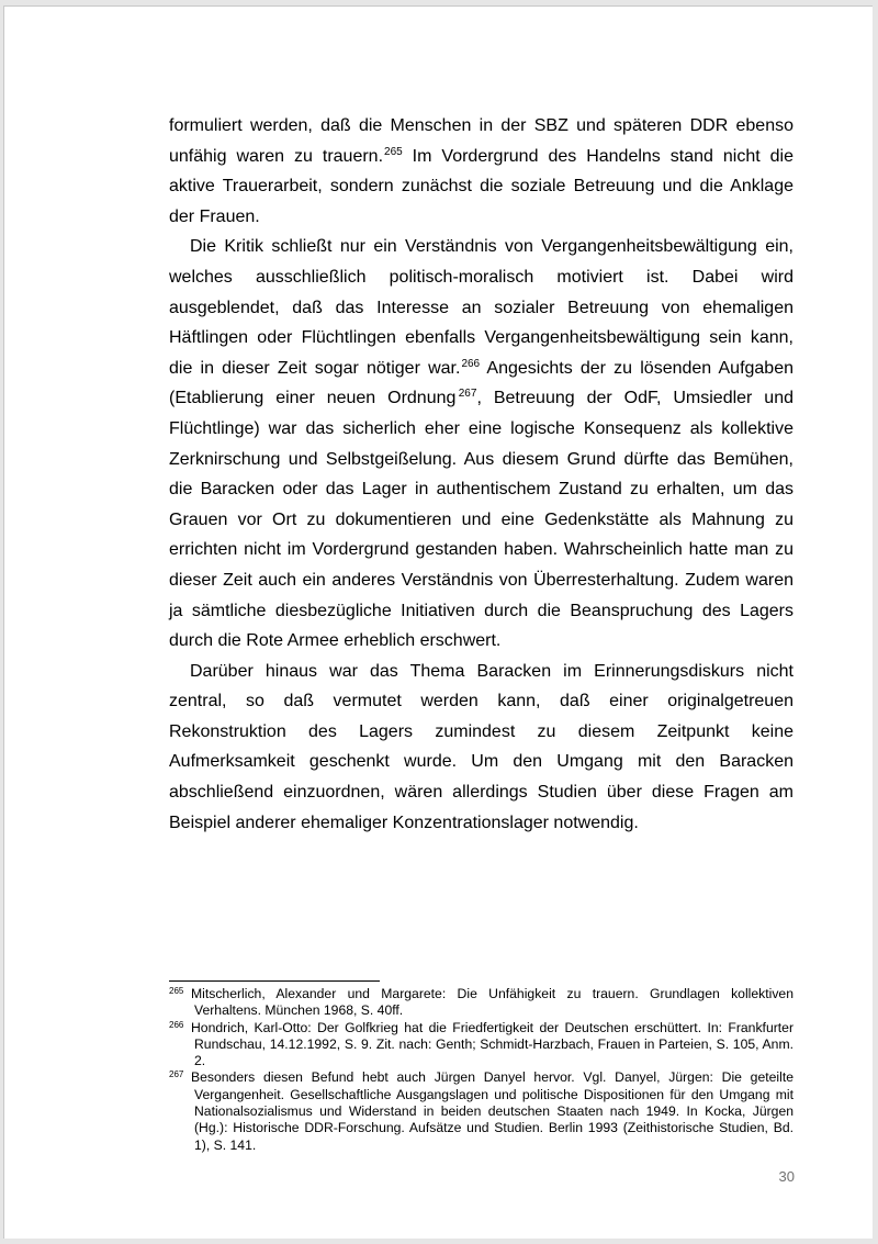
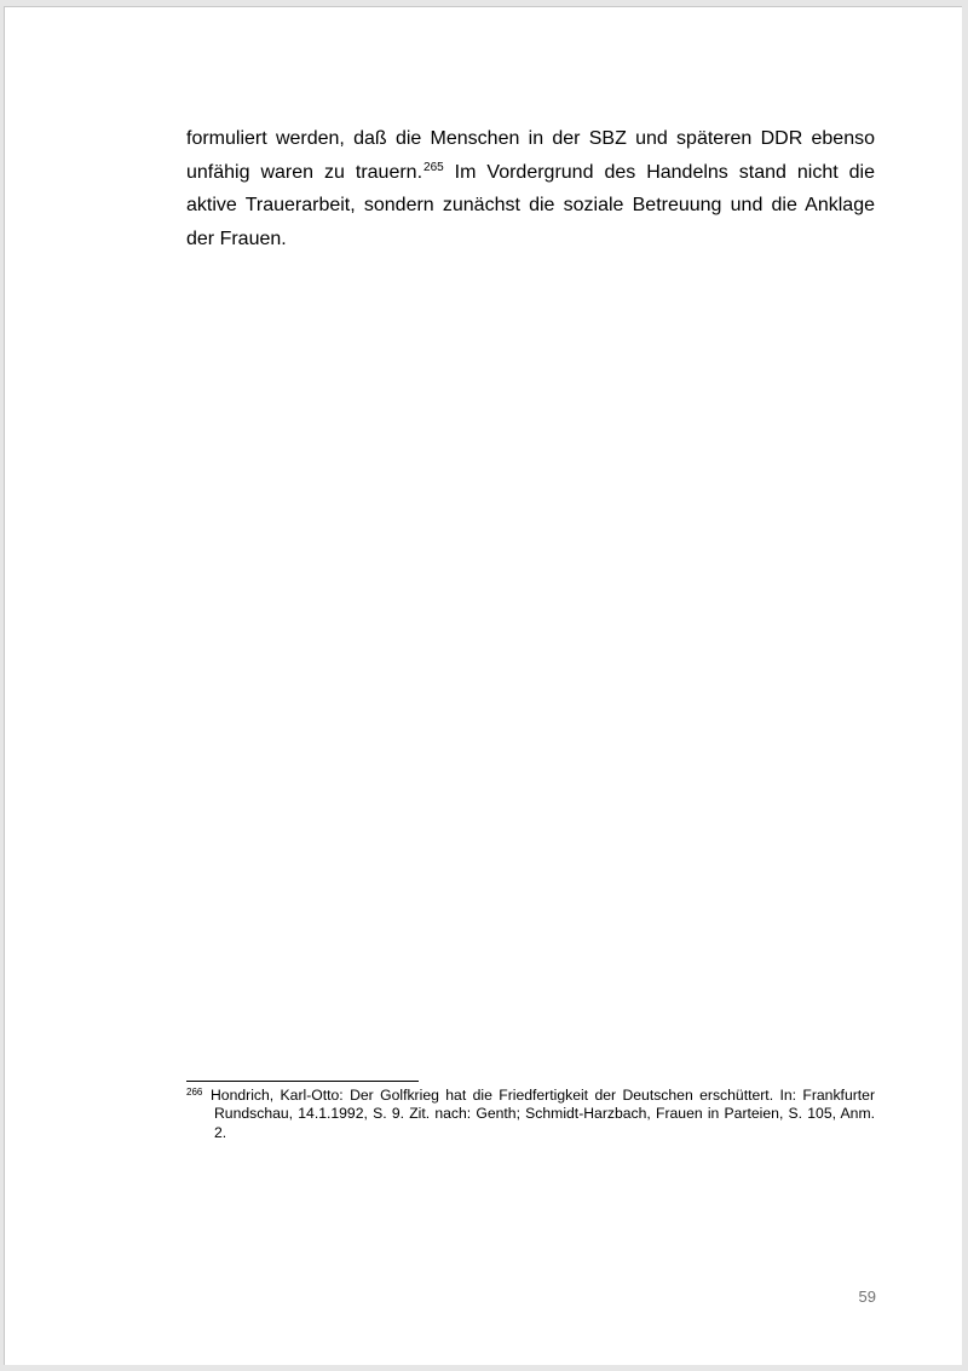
  formuliert werden, daß die Menschen in der SBZ und späteren DDR ebenso unfähig waren zu trauern.265 Im Vordergrund des Handelns stand nicht die aktive Trauerarbeit, sondern zunächst die soziale Betreuung und die Anklage der Frauen.
- Die Kritik schließt nur ein Verständnis von Vergangenheitsbewältigung ein, welches ausschließlich politisch-moralisch motiviert ist. Dabei wird ausgeblendet, daß das Interesse an sozialer Betreuung von ehemaligen Häftlingen oder Flüchtlingen ebenfalls Vergangenheitsbewältigung sein kann, die in dieser Zeit sogar nötiger war.266 Angesichts der zu lösenden Aufgaben (Etablierung einer neuen Ordnung 267, Betreuung der OdF, Umsiedler und Flüchtlinge) war das sicherlich eher eine logische Konsequenz als kollektive Zerknirschung und Selbstgeißelung. Aus diesem Grund dürfte das Bemühen, die Baracken oder das Lager in authentischem Zustand zu erhalten, um das Grauen vor Ort zu dokumentieren und eine Gedenkstätte als Mahnung zu errichten nicht im Vordergrund gestanden haben. Wahrscheinlich hatte man zu dieser Zeit auch ein anderes Verständnis von Überresterhaltung. Zudem waren ja sämtliche diesbezügliche Initiativen durch die Beanspruchung des Lagers durch die Rote Armee erheblich erschwert.
- Darüber hinaus war das Thema Baracken im Erinnerungsdiskurs nicht zentral, so daß vermutet werden kann, daß einer originalgetreuen Rekonstruktion des Lagers zumindest zu diesem Zeitpunkt keine Aufmerksamkeit geschenkt wurde. Um den Umgang mit den Baracken abschließend einzuordnen, wären allerdings Studien über diese Fragen am Beispiel anderer ehemaliger Konzentrationslager notwendig.
- 265 Mitscherlich, Alexander und Margarete: Die Unfähigkeit zu trauern. Grundlagen kollektiven Verhaltens. München 1968, S. 40ff.
- 266 Hondrich, Karl-Otto: Der Golfkrieg hat die Friedfertigkeit der Deutschen erschüttert. In: Frankfurter Rundschau, 14.12.1992, S. 9. Zit. nach: Genth; Schmidt-Harzbach, Frauen in Parteien, S. 105, Anm. 2.
+ 266 Hondrich, Karl-Otto: Der Golfkrieg hat die Friedfertigkeit der Deutschen erschüttert. In: Frankfurter Rundschau, 14.1.1992, S. 9. Zit. nach: Genth; Schmidt-Harzbach, Frauen in Parteien, S. 105, Anm. 2.
- 267 Besonders diesen Befund hebt auch Jürgen Danyel hervor. Vgl. Danyel, Jürgen: Die geteilte Vergangenheit. Gesellschaftliche Ausgangslagen und politische Dispositionen für den Umgang mit Nationalsozialismus und Widerstand in beiden deutschen Staaten nach 1949. In Kocka, Jürgen (Hg.): Historische DDR-Forschung. Aufsätze und Studien. Berlin 1993 (Zeithistorische Studien, Bd. 1), S. 141.
- 30
+ 59
